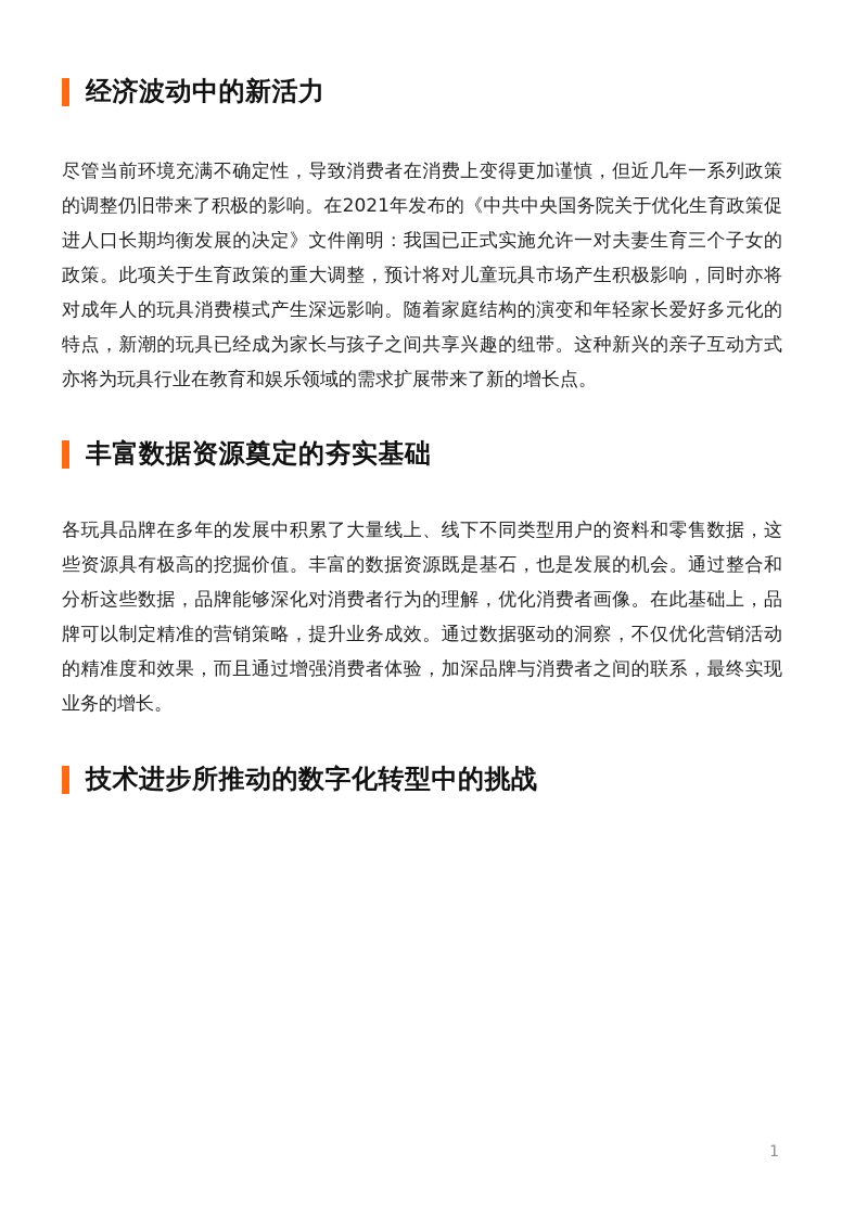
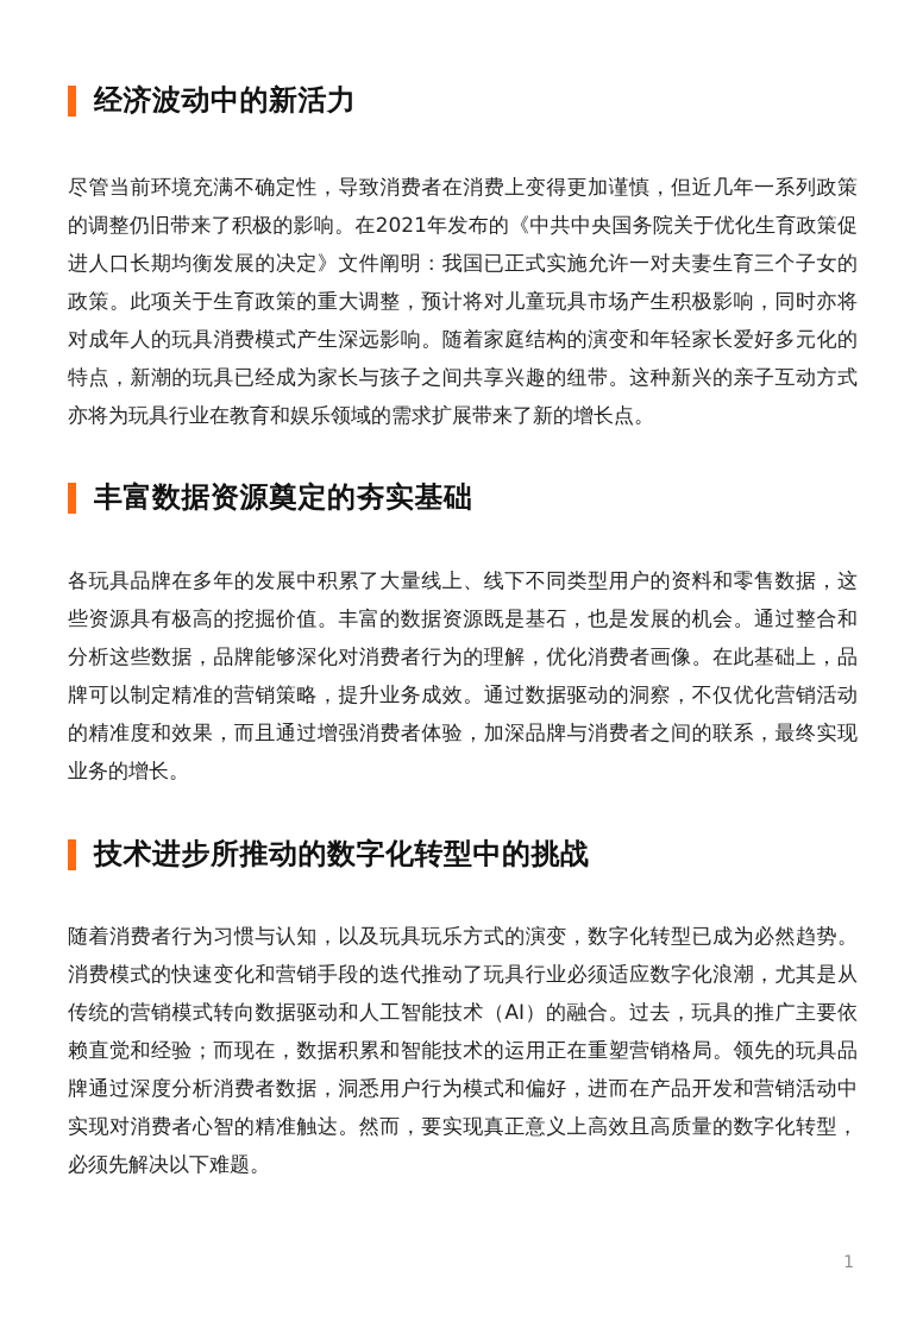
  经济波动中的新活力
  尽管当前环境充满不确定性，导致消费者在消费上变得更加谨慎，但近几年一系列政策
  的调整仍旧带来了积极的影响。在2021年发布的《中共中央国务院关于优化生育政策促
  进人口长期均衡发展的决定》文件阐明：我国已正式实施允许一对夫妻生育三个子女的
  政策。此项关于生育政策的重大调整，预计将对儿童玩具市场产生积极影响，同时亦将
  对成年人的玩具消费模式产生深远影响。随着家庭结构的演变和年轻家长爱好多元化的
  特点，新潮的玩具已经成为家长与孩子之间共享兴趣的纽带。这种新兴的亲子互动方式
  亦将为玩具行业在教育和娱乐领域的需求扩展带来了新的增长点。
  丰富数据资源奠定的夯实基础
  各玩具品牌在多年的发展中积累了大量线上、线下不同类型用户的资料和零售数据，这
  些资源具有极高的挖掘价值。丰富的数据资源既是基石，也是发展的机会。通过整合和
  分析这些数据，品牌能够深化对消费者行为的理解，优化消费者画像。在此基础上，品
  牌可以制定精准的营销策略，提升业务成效。通过数据驱动的洞察，不仅优化营销活动
  的精准度和效果，而且通过增强消费者体验，加深品牌与消费者之间的联系，最终实现
  业务的增长。
  技术进步所推动的数字化转型中的挑战
+ 随着消费者行为习惯与认知，以及玩具玩乐方式的演变，数字化转型已成为必然趋势。
+ 消费模式的快速变化和营销手段的迭代推动了玩具行业必须适应数字化浪潮，尤其是从
+ 传统的营销模式转向数据驱动和人工智能技术（AI）的融合。过去，玩具的推广主要依
+ 赖直觉和经验；而现在，数据积累和智能技术的运用正在重塑营销格局。领先的玩具品
+ 牌通过深度分析消费者数据，洞悉用户行为模式和偏好，进而在产品开发和营销活动中
+ 实现对消费者心智的精准触达。然而，要实现真正意义上高效且高质量的数字化转型，
+ 必须先解决以下难题。
  1
